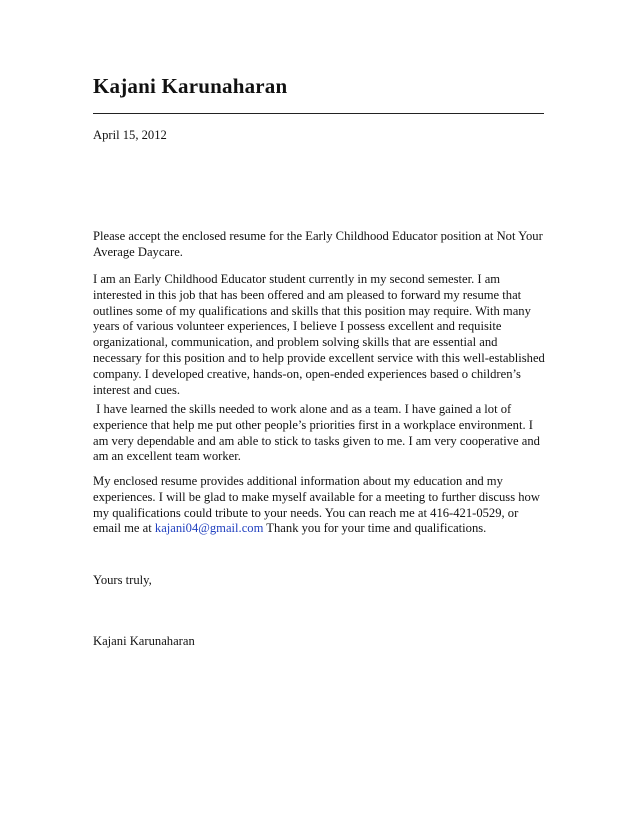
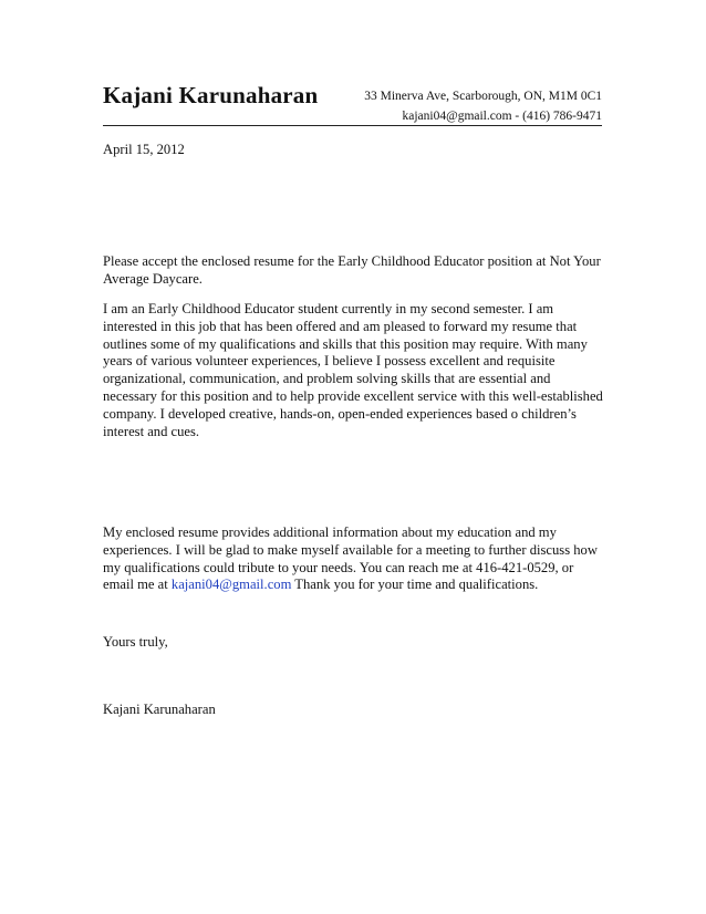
  Kajani Karunaharan
+ 33 Minerva Ave, Scarborough, ON, M1M 0C1
+ kajani04@gmail.com - (416) 786-9471
  April 15, 2012
  Please accept the enclosed resume for the Early Childhood Educator position at Not Your Average Daycare.
  I am an Early Childhood Educator student currently in my second semester. I am interested in this job that has been offered and am pleased to forward my resume that outlines some of my qualifications and skills that this position may require. With many years of various volunteer experiences, I believe I possess excellent and requisite organizational, communication, and problem solving skills that are essential and necessary for this position and to help provide excellent service with this well-established company. I developed creative, hands-on, open-ended experiences based o children’s interest and cues.
- I have learned the skills needed to work alone and as a team. I have gained a lot of experience that help me put other people’s priorities first in a workplace environment. I am very dependable and am able to stick to tasks given to me. I am very cooperative and am an excellent team worker.
  My enclosed resume provides additional information about my education and my experiences. I will be glad to make myself available for a meeting to further discuss how my qualifications could tribute to your needs. You can reach me at 416-421-0529, or email me at kajani04@gmail.com Thank you for your time and qualifications.
  Yours truly,
  Kajani Karunaharan
